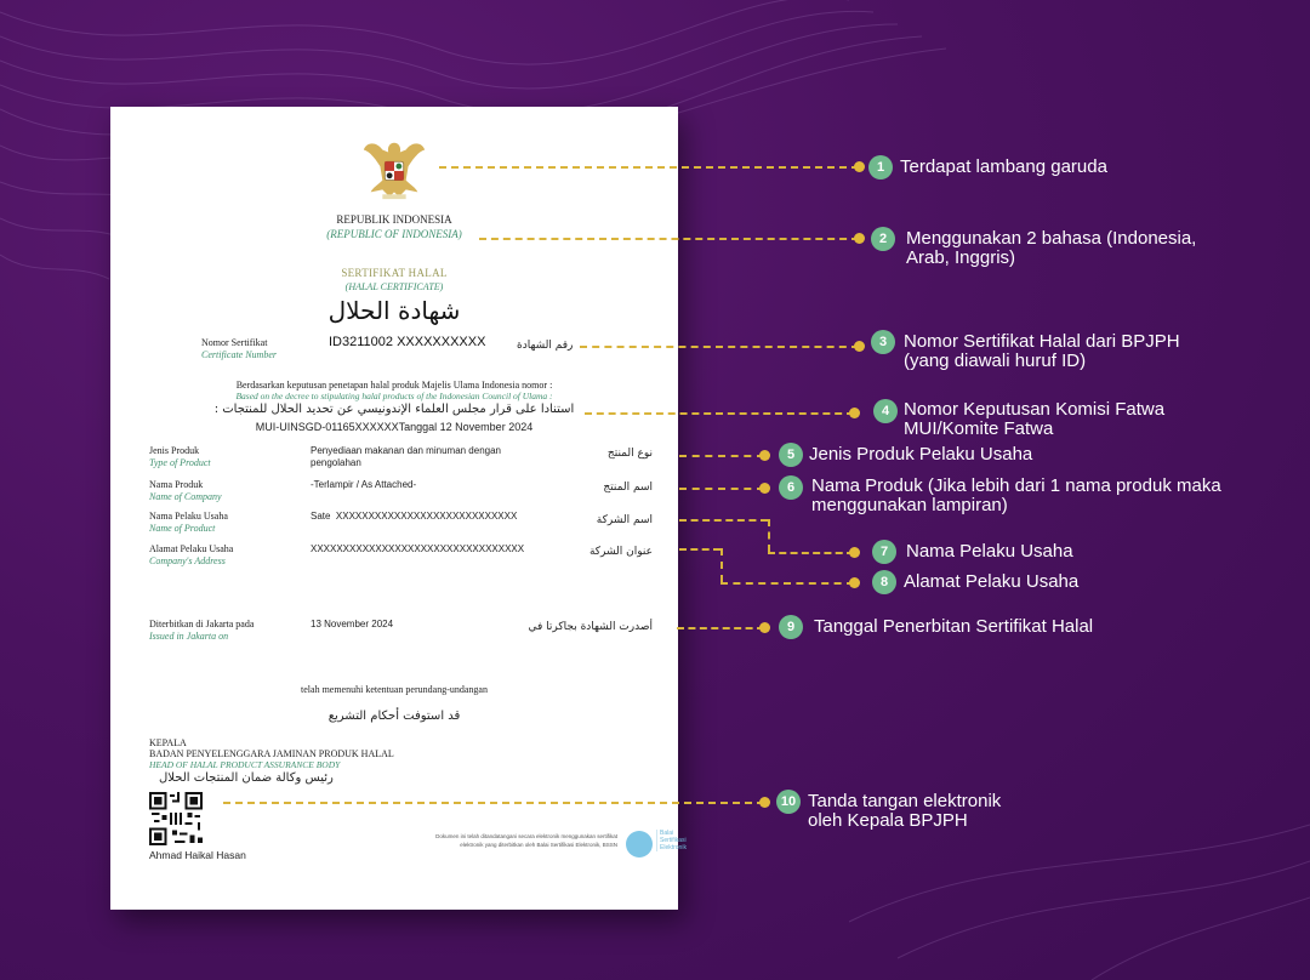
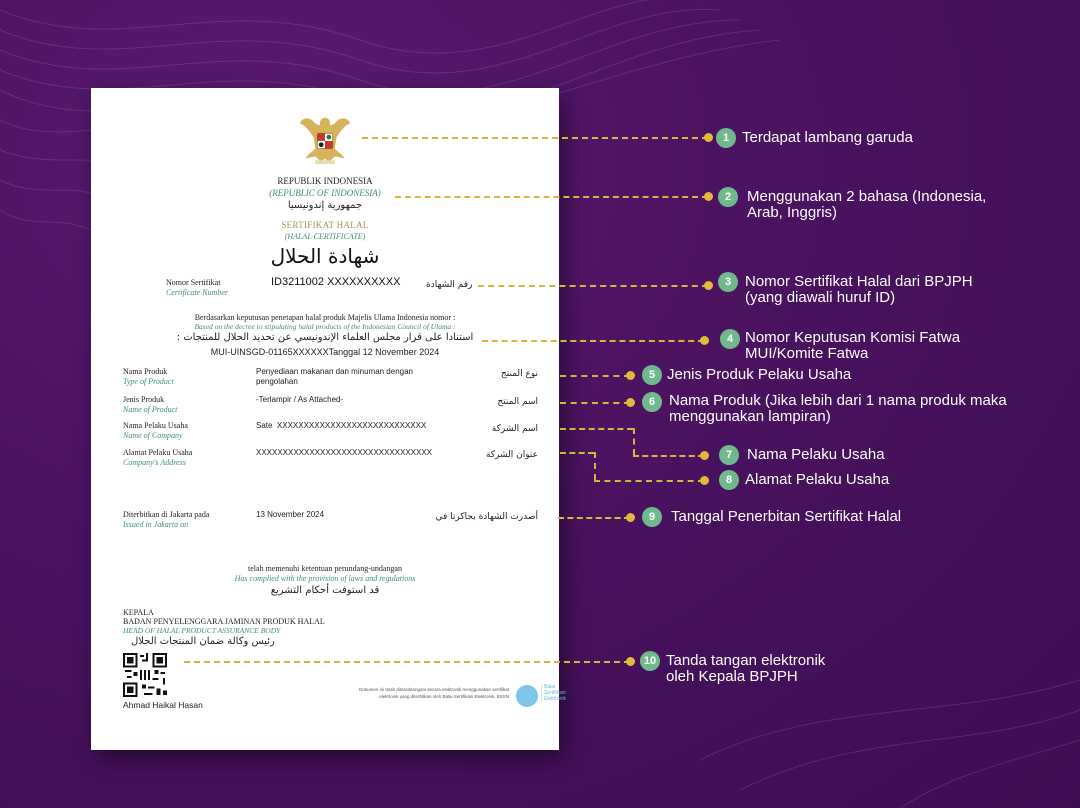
  REPUBLIK INDONESIA
  (REPUBLIC OF INDONESIA)
+ جمهورية إندونيسيا
  SERTIFIKAT HALAL
  (HALAL CERTIFICATE)
  شهادة الحلال
  Nomor Sertifikat
  Certificate Number
  ID3211002 XXXXXXXXXX
  رقم الشهادة
  Berdasarkan keputusan penetapan halal produk Majelis Ulama Indonesia nomor :
  Based on the decree to stipulating halal products of the Indonesian Council of Ulama :
  استنادا على قرار مجلس العلماء الإندونيسي عن تحديد الحلال للمنتجات :
  MUI-UINSGD-01165XXXXXXTanggal 12 November 2024
- Jenis Produk
+ Nama Produk
  Type of Product
  Penyediaan makanan dan minuman dengan pengolahan
  نوع المنتج
- Nama Produk
+ Jenis Produk
- Name of Company
+ Name of Product
  -Terlampir / As Attached-
  اسم المنتج
  Nama Pelaku Usaha
- Name of Product
+ Name of Company
  Sate XXXXXXXXXXXXXXXXXXXXXXXXXXXX
  اسم الشركة
  Alamat Pelaku Usaha
  Company's Address
  XXXXXXXXXXXXXXXXXXXXXXXXXXXXXXXXX
  عنوان الشركة
  Diterbitkan di Jakarta pada
  Issued in Jakarta on
  13 November 2024
  أصدرت الشهادة بجاكرتا في
  telah memenuhi ketentuan perundang-undangan
+ Has complied with the provision of laws and regulations
  قد استوفت أحكام التشريع
  KEPALA
  BADAN PENYELENGGARA JAMINAN PRODUK HALAL
  HEAD OF HALAL PRODUCT ASSURANCE BODY
  رئيس وكالة ضمان المنتجات الحلال
  Ahmad Haikal Hasan
  1
  Terdapat lambang garuda
  2
  Menggunakan 2 bahasa (Indonesia,
  Arab, Inggris)
  3
  Nomor Sertifikat Halal dari BPJPH
  (yang diawali huruf ID)
  4
  Nomor Keputusan Komisi Fatwa
  MUI/Komite Fatwa
  5
  Jenis Produk Pelaku Usaha
  6
  Nama Produk (Jika lebih dari 1 nama produk maka
  menggunakan lampiran)
  7
  Nama Pelaku Usaha
  8
  Alamat Pelaku Usaha
  9
  Tanggal Penerbitan Sertifikat Halal
  10
  Tanda tangan elektronik
  oleh Kepala BPJPH
